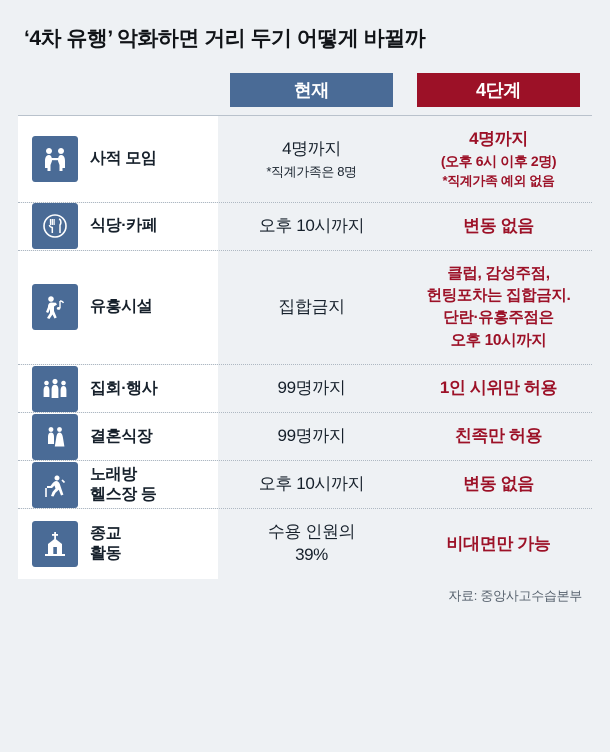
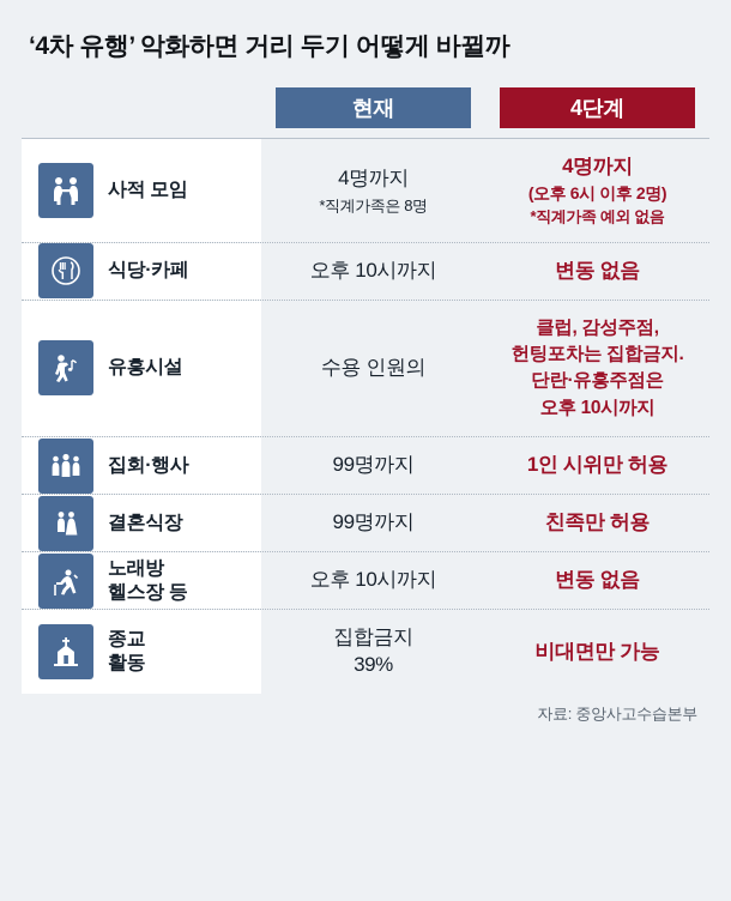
  ‘4차 유행’ 악화하면 거리 두기 어떻게 바뀔까
  현재
  4단계
  사적 모임
  4명까지
  *직계가족은 8명
  4명까지
  (오후 6시 이후 2명)
  *직계가족 예외 없음
  식당·카페
  오후 10시까지
  변동 없음
  유흥시설
- 집합금지
+ 수용 인원의
  클럽, 감성주점,
  헌팅포차는 집합금지.
  단란·유흥주점은
  오후 10시까지
  집회·행사
  99명까지
  1인 시위만 허용
  결혼식장
  99명까지
  친족만 허용
  노래방
  헬스장 등
  오후 10시까지
  변동 없음
  종교
  활동
- 수용 인원의
+ 집합금지
  39%
  비대면만 가능
  자료: 중앙사고수습본부
